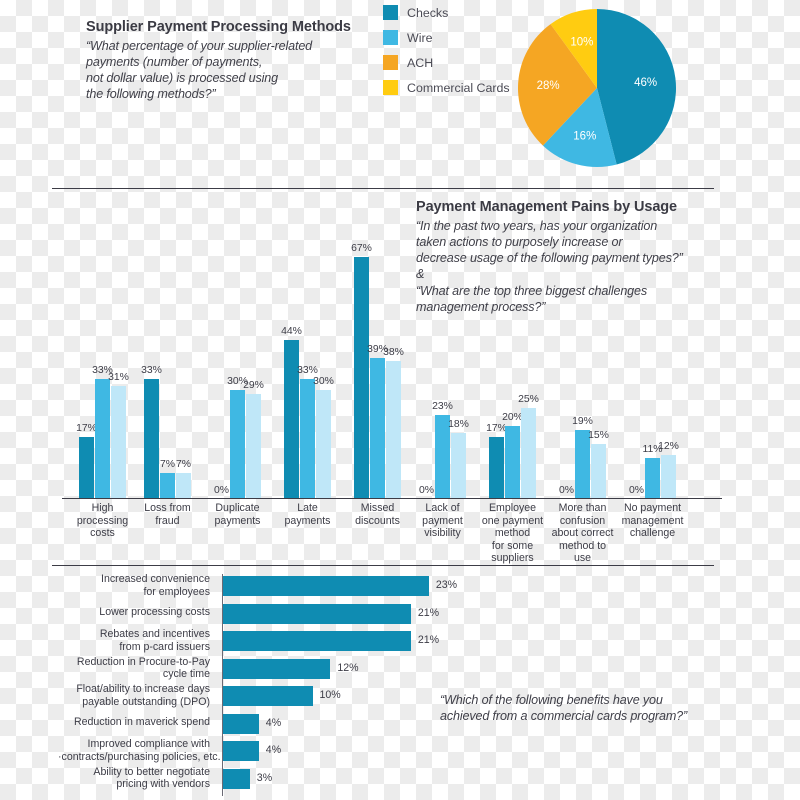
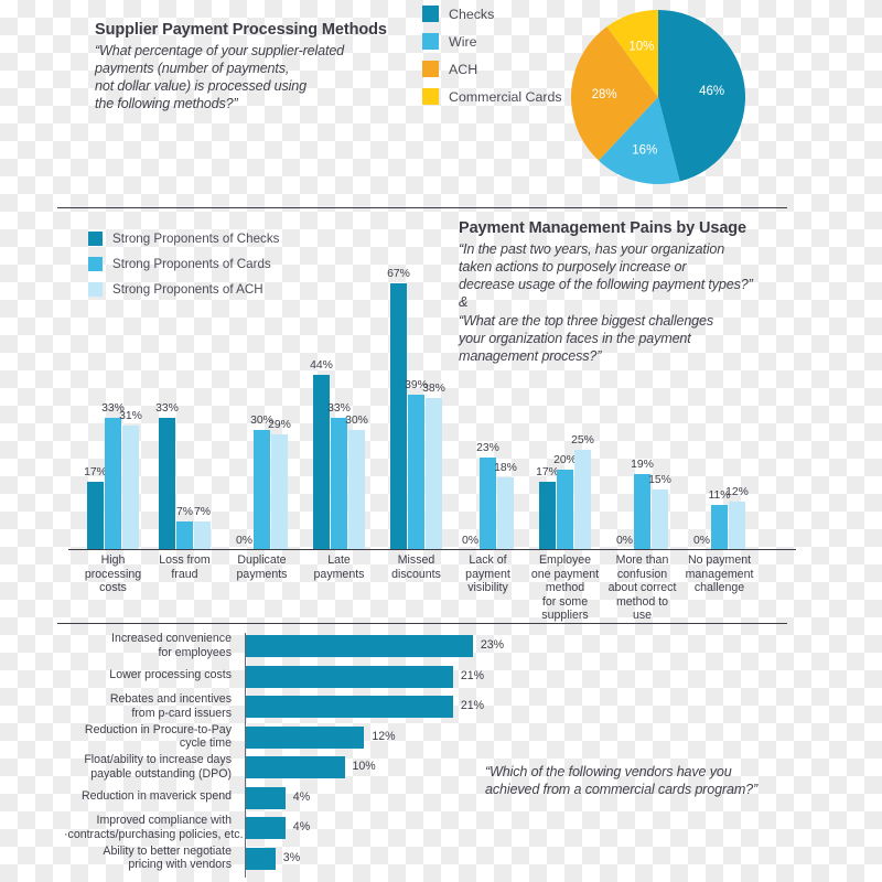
  Supplier Payment Processing Methods
  “What percentage of your supplier-related
  payments (number of payments,
  not dollar value) is processed using
  the following methods?”
  Checks
  Wire
  ACH
  Commercial Cards
  46%
  16%
  28%
  10%
+ Strong Proponents of Checks
+ Strong Proponents of Cards
+ Strong Proponents of ACH
  Payment Management Pains by Usage
  “In the past two years, has your organization
  taken actions to purposely increase or
  decrease usage of the following payment types?”
  &
  “What are the top three biggest challenges
+ your organization faces in the payment
  management process?”
  17%
  33%
  31%
  33%
  7%
  7%
  0%
  30%
  29%
  44%
  33%
  30%
  67%
  39%
  38%
  0%
  23%
  18%
  17%
  20%
  25%
  0%
  19%
  15%
  0%
  11%
  12%
  High processing
  costs
  Loss from
  fraud
  Duplicate
  payments
  Late
  payments
  Missed
  discounts
  Lack of
  payment
  visibility
  Employee
  one payment
  method
  for some
  suppliers
  More than
  confusion
  about correct
  method to use
  No payment
  management
  challenge
  Increased convenience
  for employees
  23%
  Lower processing costs
  21%
  Rebates and incentives
  from p-card issuers
  21%
  Reduction in Procure-to-Pay
  cycle time
  12%
  Float/ability to increase days
  payable outstanding (DPO)
  10%
  Reduction in maverick spend
  4%
  Improved compliance with
  ·contracts/purchasing policies, etc.
  4%
  Ability to better negotiate
  pricing with vendors
  3%
- “Which of the following benefits have you
+ “Which of the following vendors have you
  achieved from a commercial cards program?”
